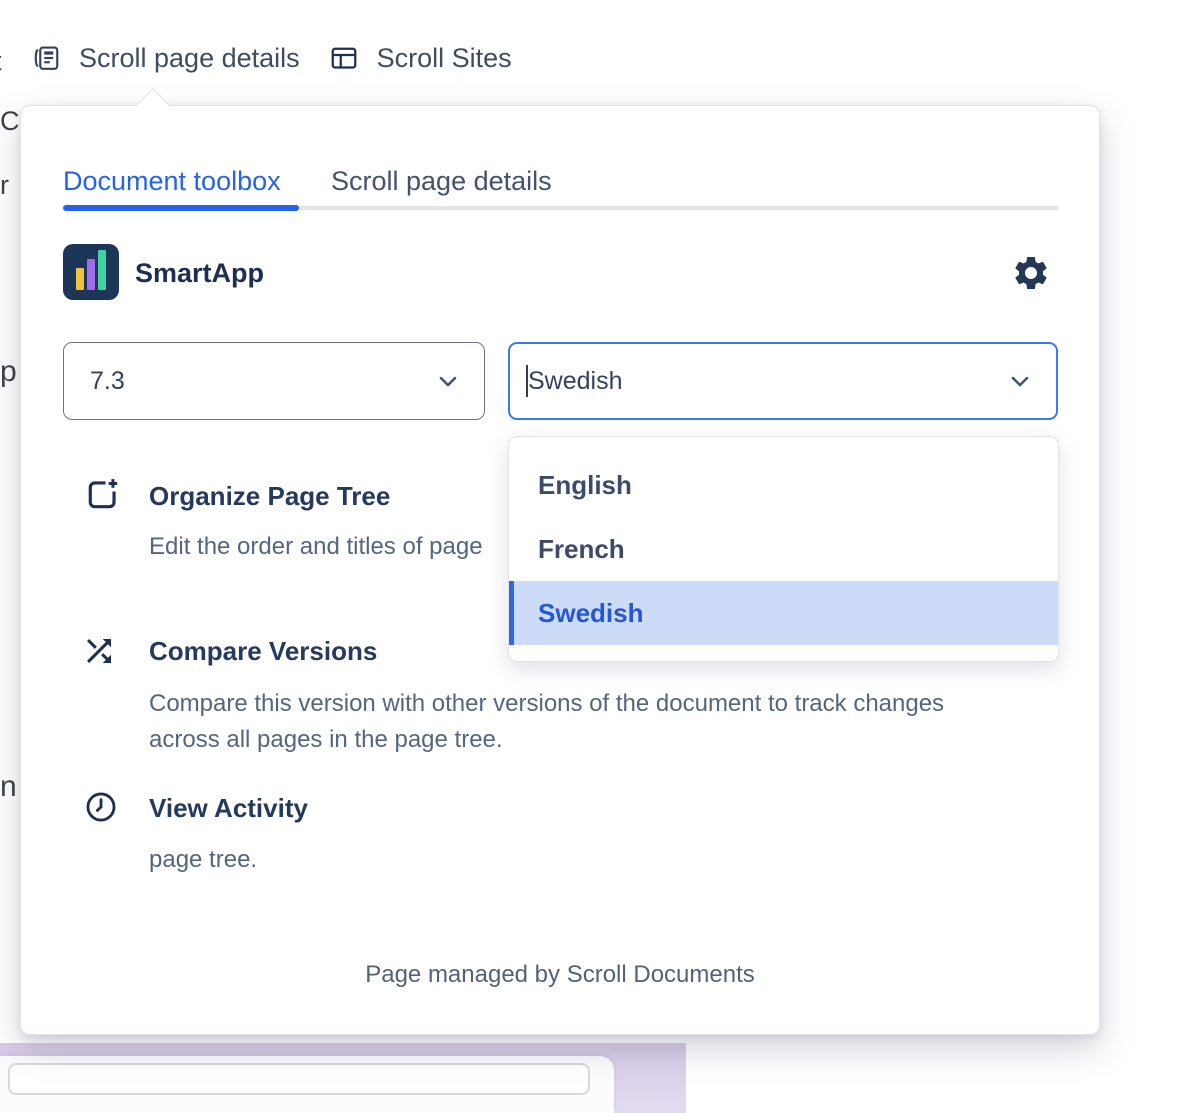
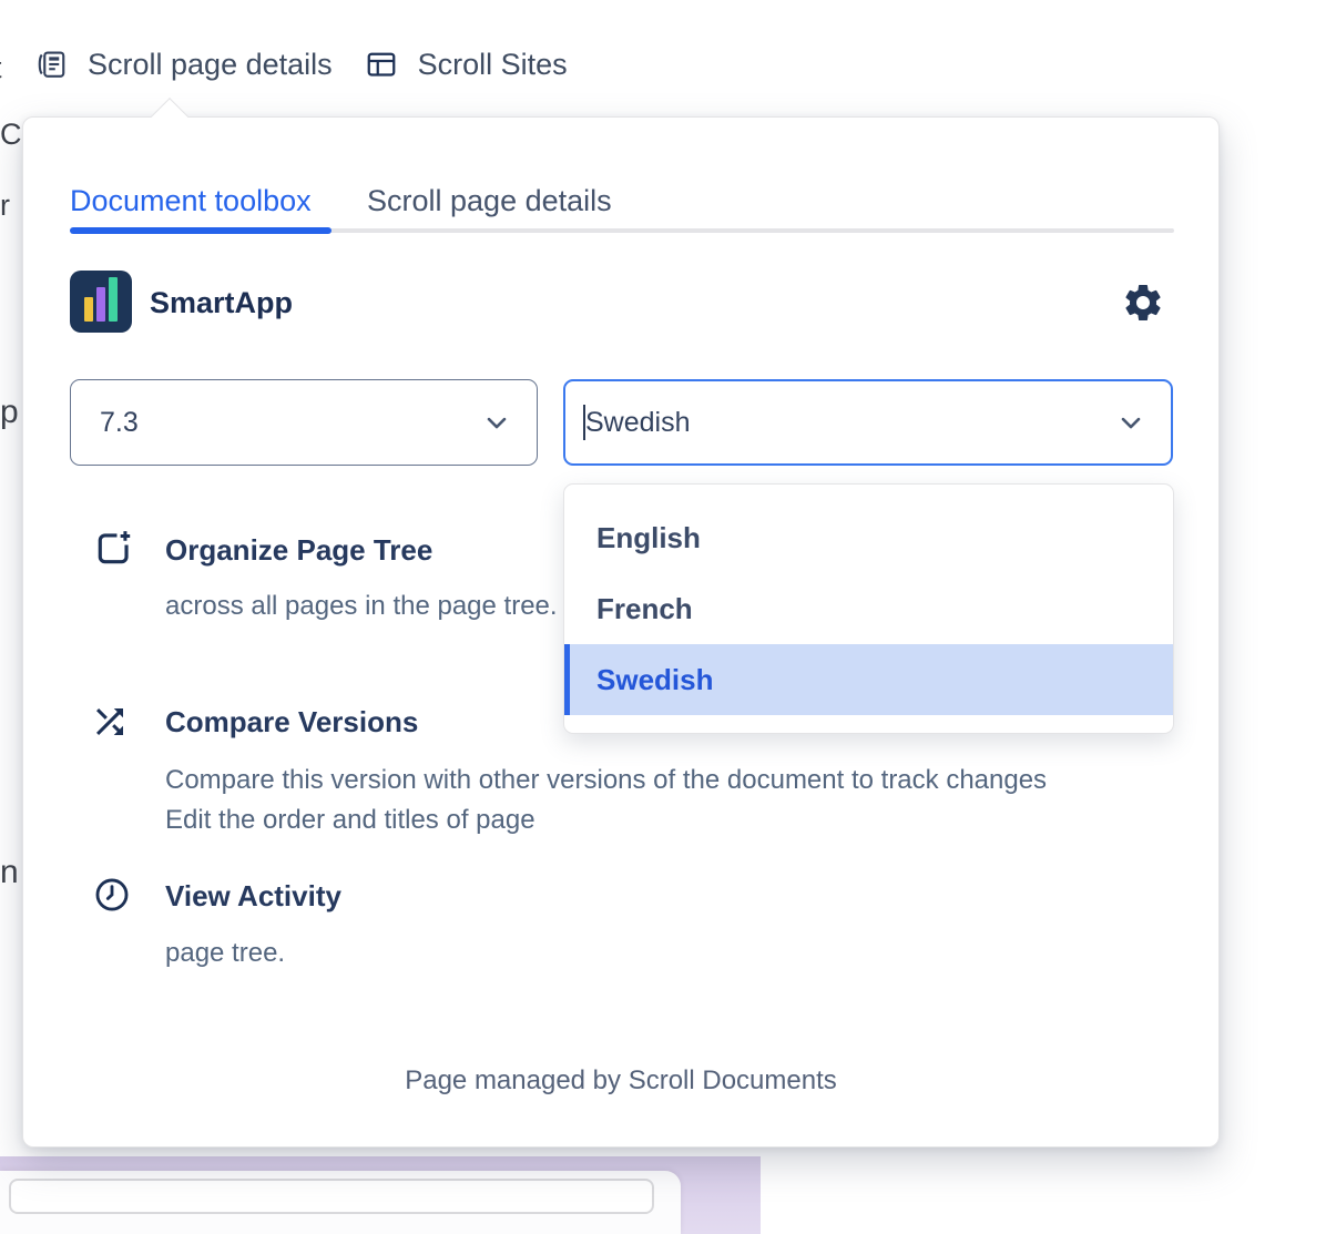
  Scroll page details
  Scroll Sites
  p
  n
  Document toolbox
  Scroll page details
  SmartApp
  7.3
  Swedish
  Organize Page Tree
- Edit the order and titles of page
+ across all pages in the page tree.
  Compare Versions
  Compare this version with other versions of the document to track changes
- across all pages in the page tree.
+ Edit the order and titles of page
  View Activity
  page tree.
  Page managed by Scroll Documents
  English
  French
  Swedish
